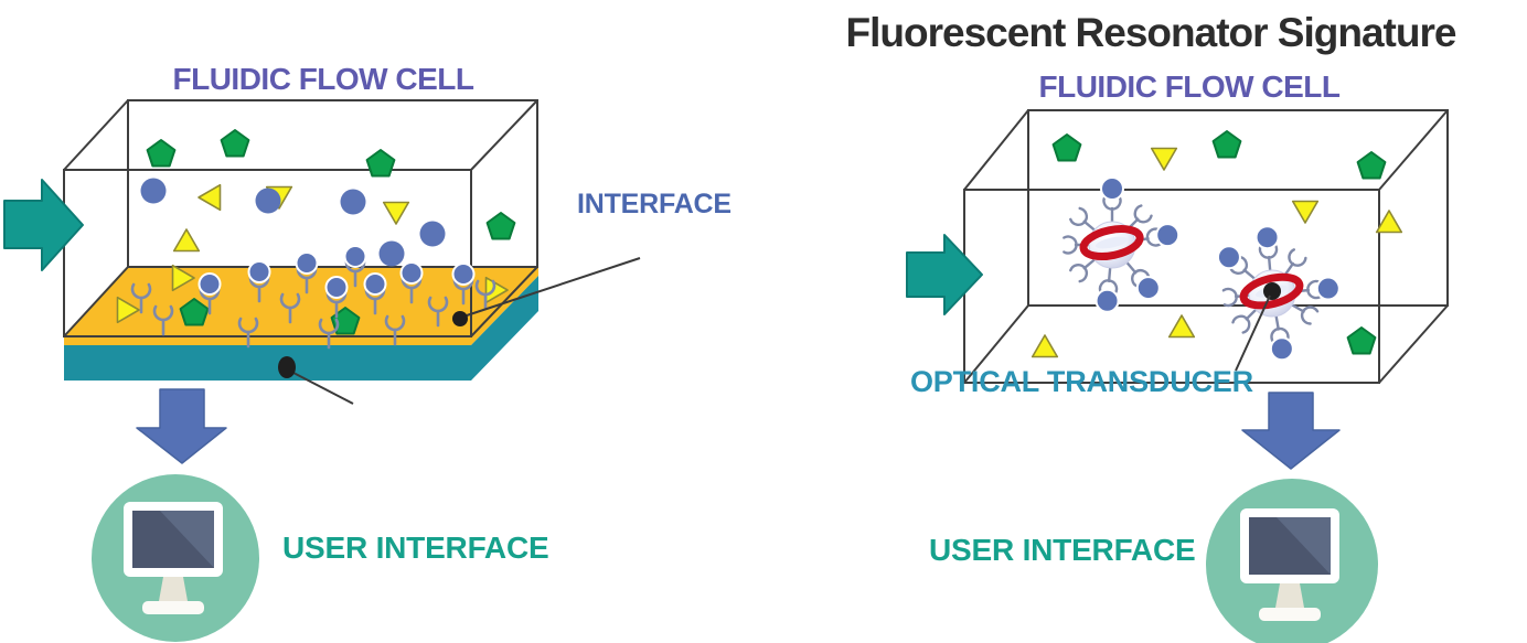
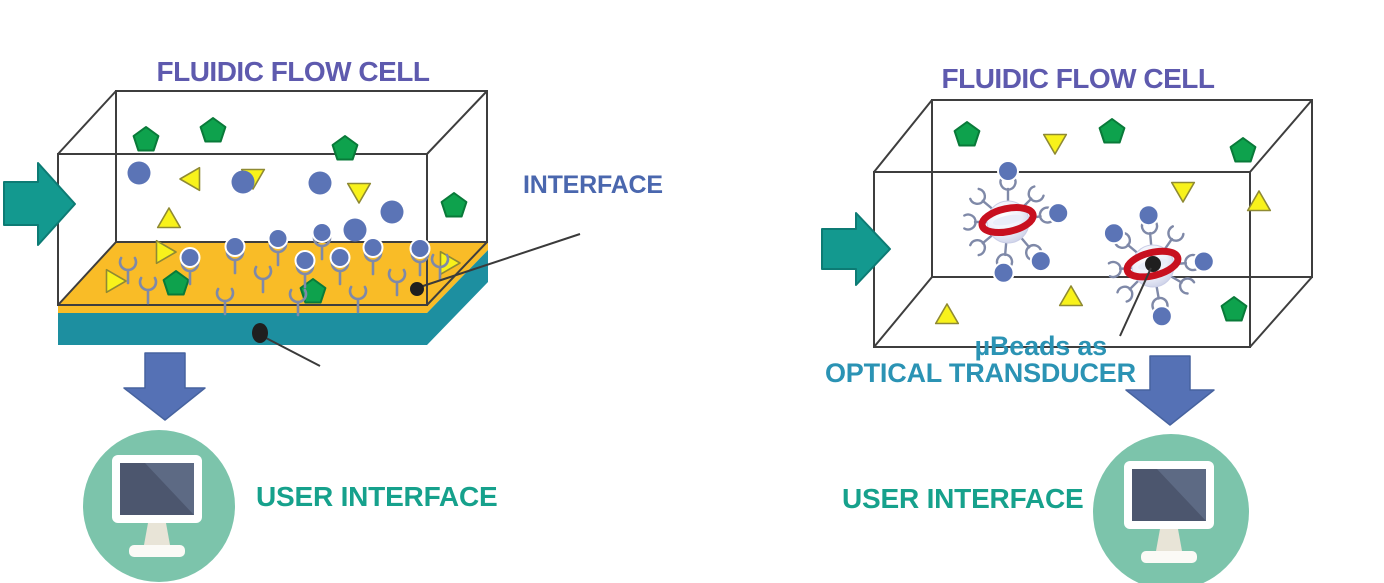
  FLUIDIC FLOW CELL
  INTERFACE
  USER INTERFACE
- Fluorescent Resonator Signature
  FLUIDIC FLOW CELL
+ µBeads as
  OPTICAL TRANSDUCER
  USER INTERFACE
